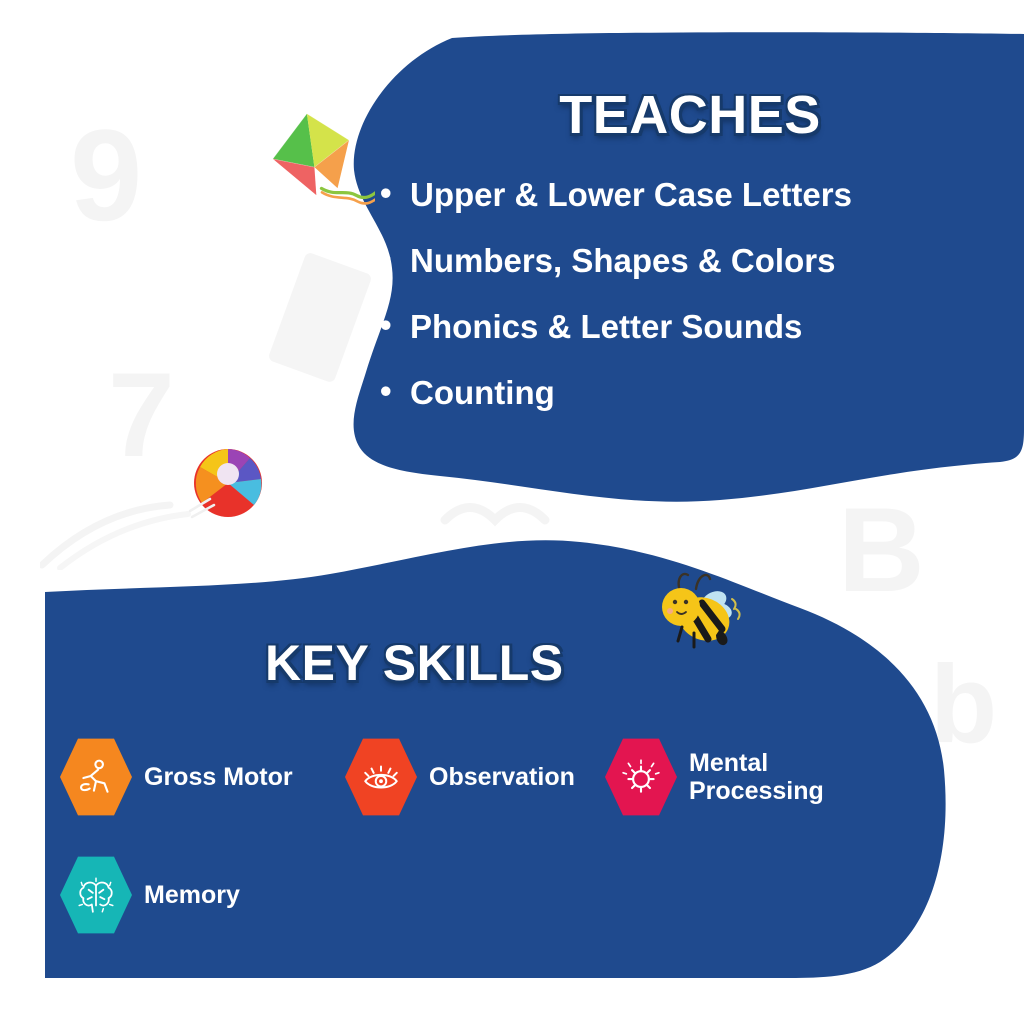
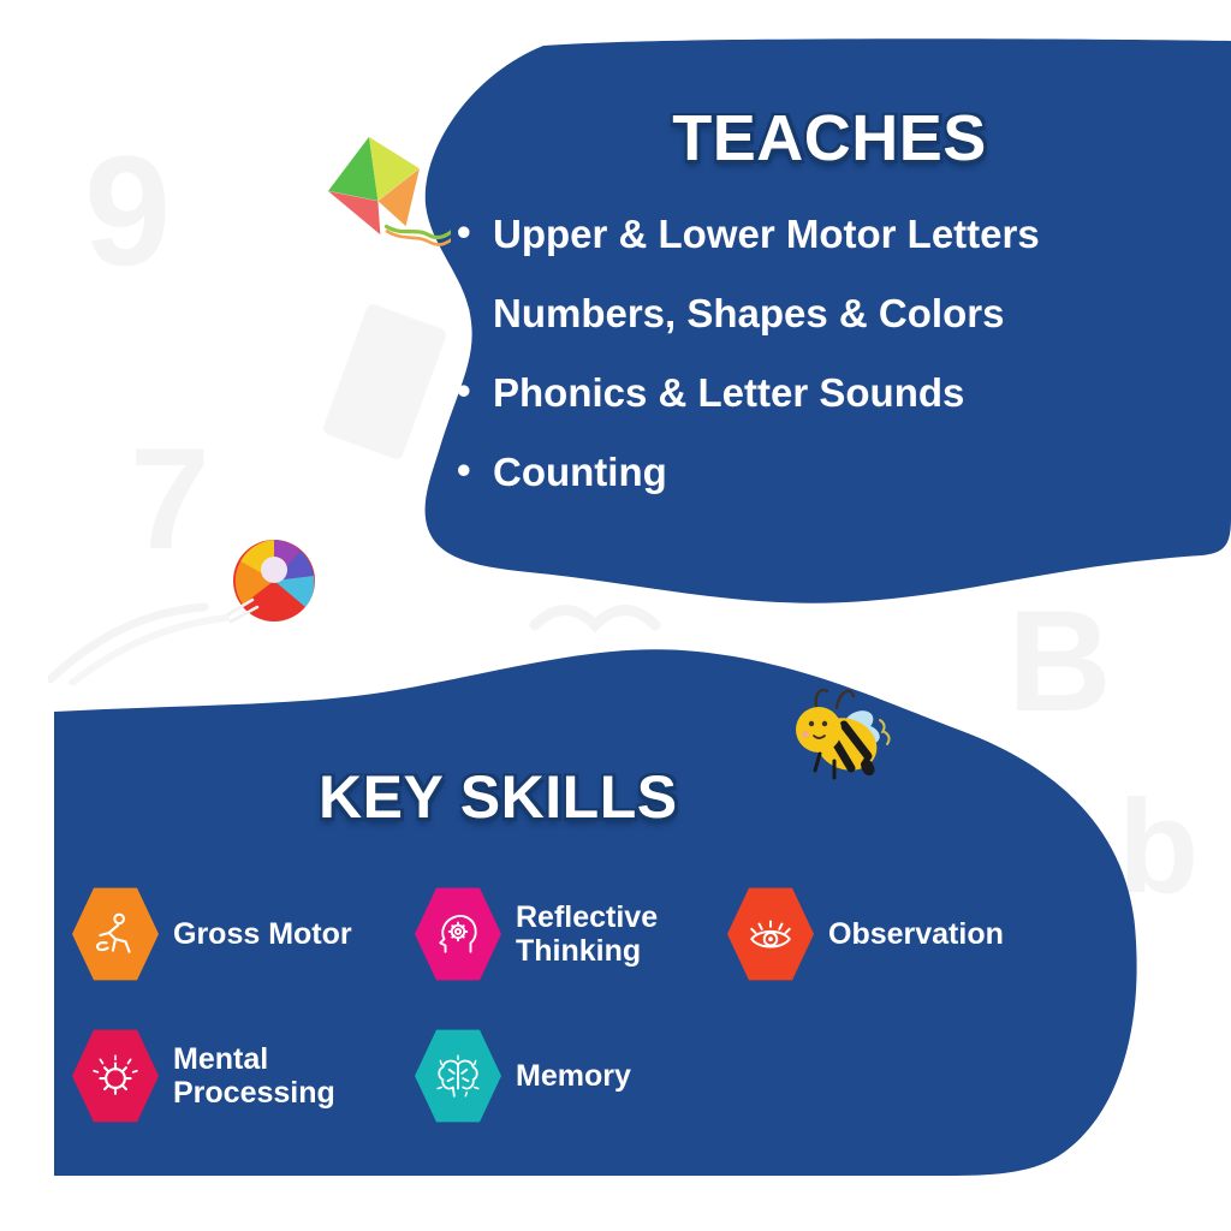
  B
  b
  TEACHES
- Upper & Lower Case Letters
+ Upper & Lower Motor Letters
  Numbers, Shapes & Colors
  Phonics & Letter Sounds
  Counting
  KEY SKILLS
  Gross Motor
+ Reflective
+ Thinking
  Observation
  Mental
  Processing
  Memory
